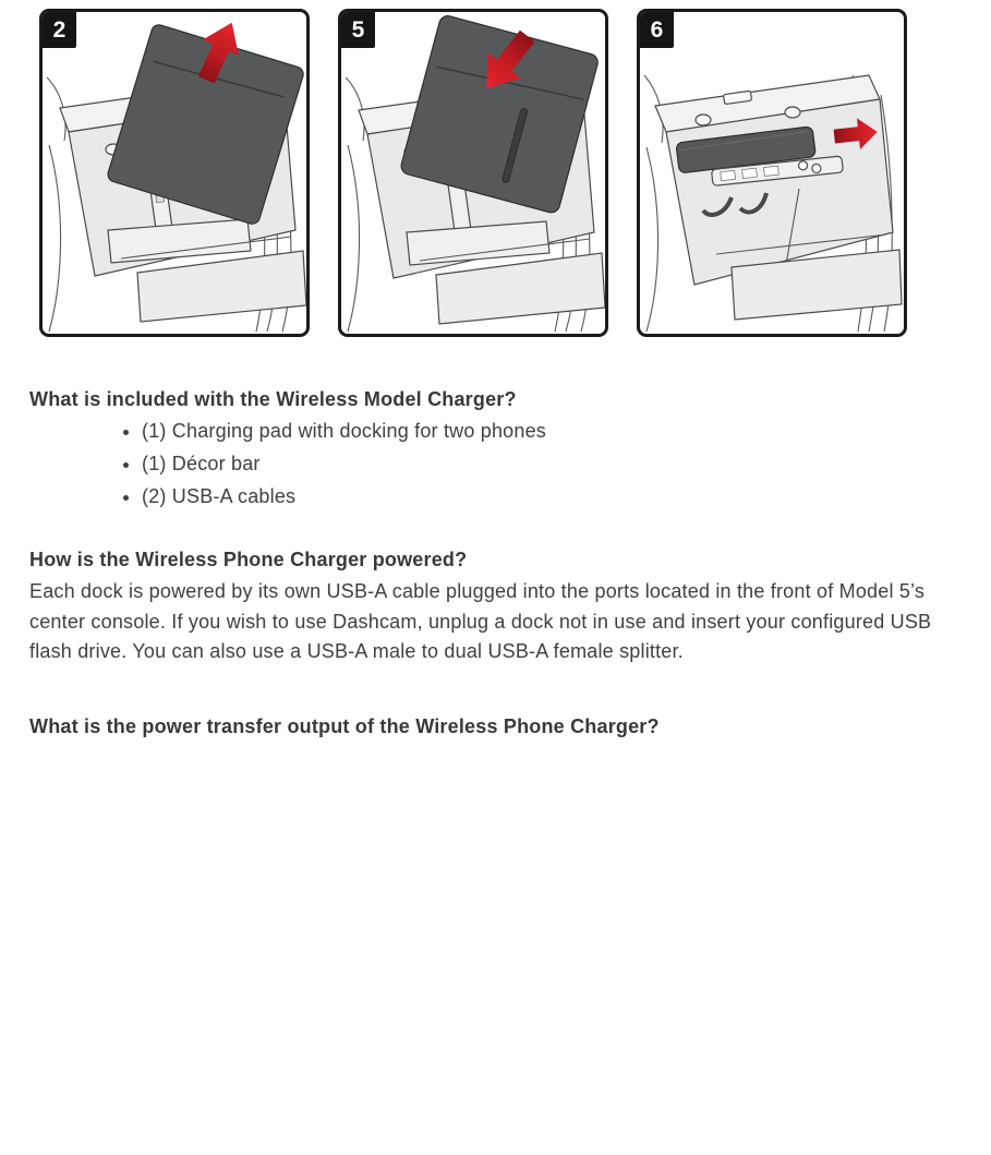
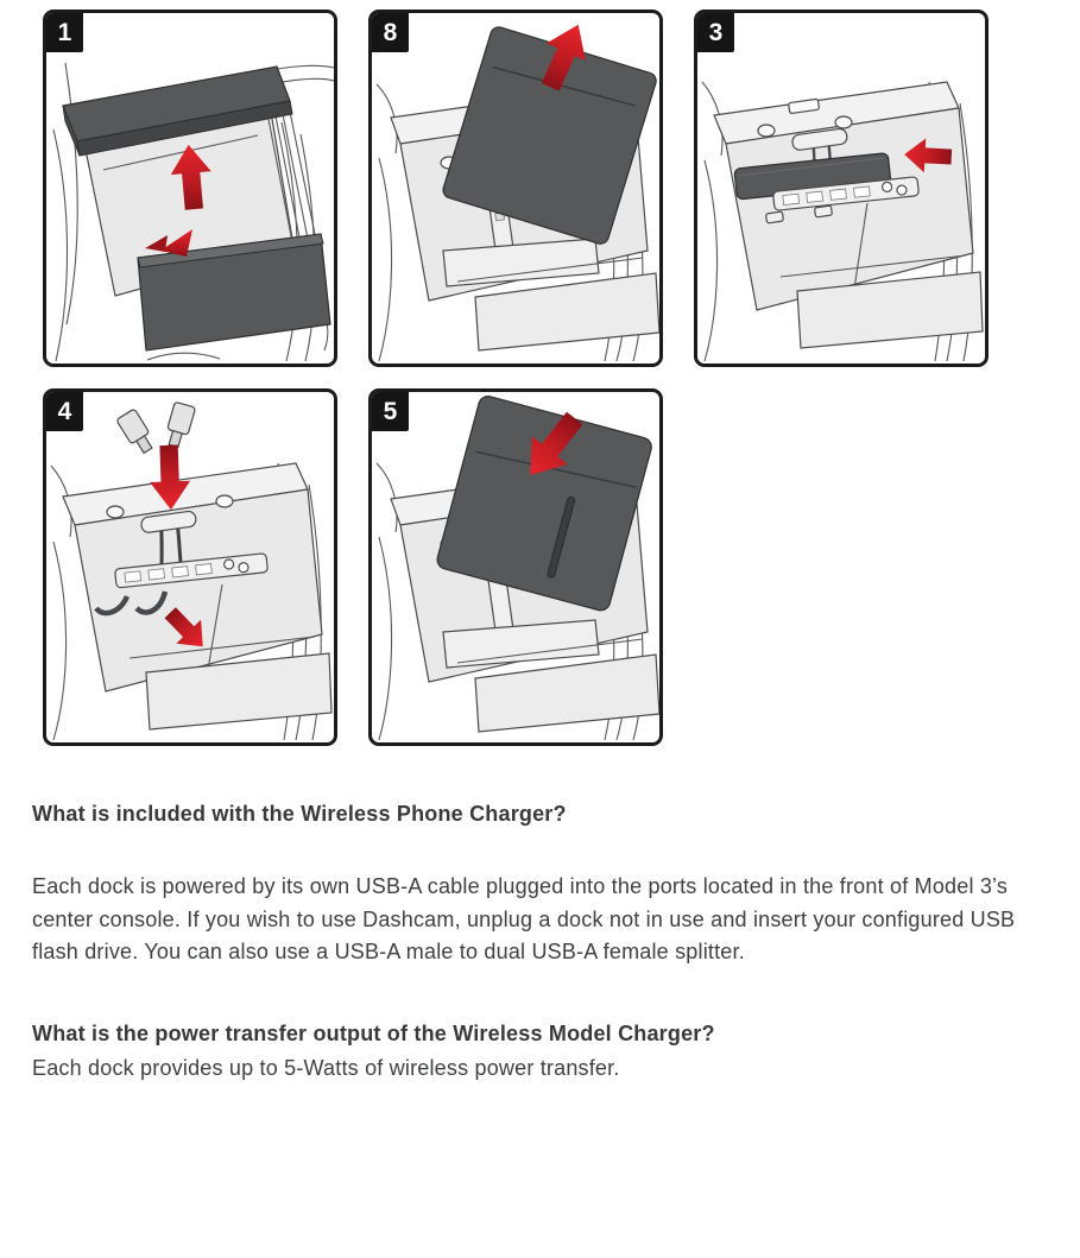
+ 1
- 2
+ 8
+ 3
+ 4
  5
- 6
- What is included with the Wireless Model Charger?
+ What is included with the Wireless Phone Charger?
- (1) Charging pad with docking for two phones
- (1) Décor bar
- (2) USB-A cables
- How is the Wireless Phone Charger powered?
- Each dock is powered by its own USB-A cable plugged into the ports located in the front of Model 5’s center console. If you wish to use Dashcam, unplug a dock not in use and insert your configured USB flash drive. You can also use a USB-A male to dual USB-A female splitter.
+ Each dock is powered by its own USB-A cable plugged into the ports located in the front of Model 3’s center console. If you wish to use Dashcam, unplug a dock not in use and insert your configured USB flash drive. You can also use a USB-A male to dual USB-A female splitter.
- What is the power transfer output of the Wireless Phone Charger?
+ What is the power transfer output of the Wireless Model Charger?
+ Each dock provides up to 5-Watts of wireless power transfer.
